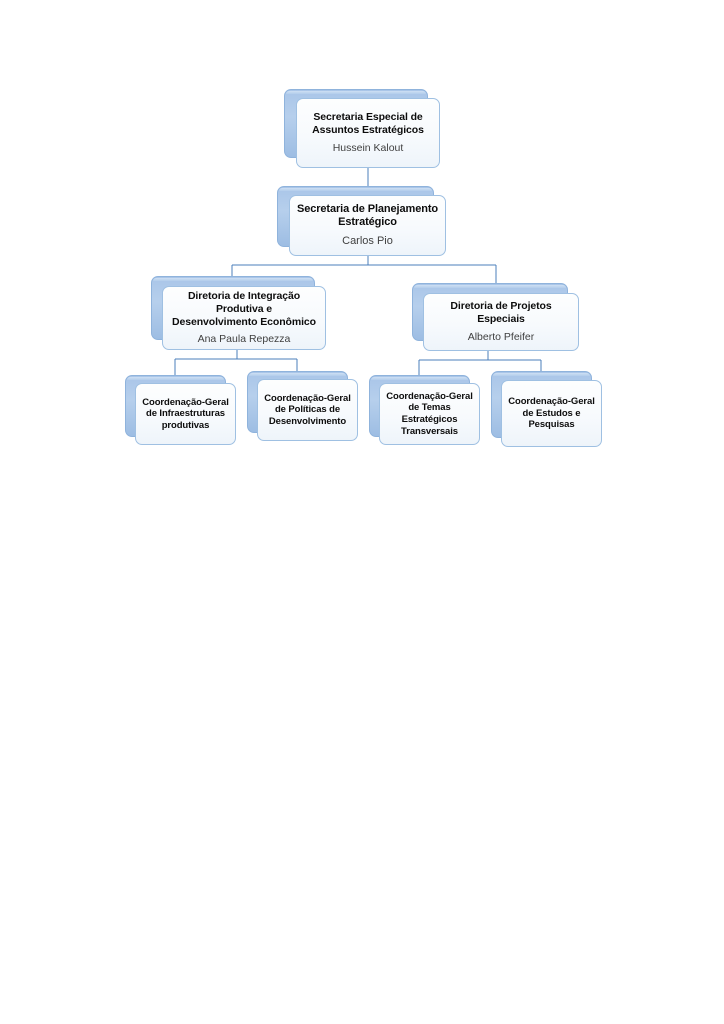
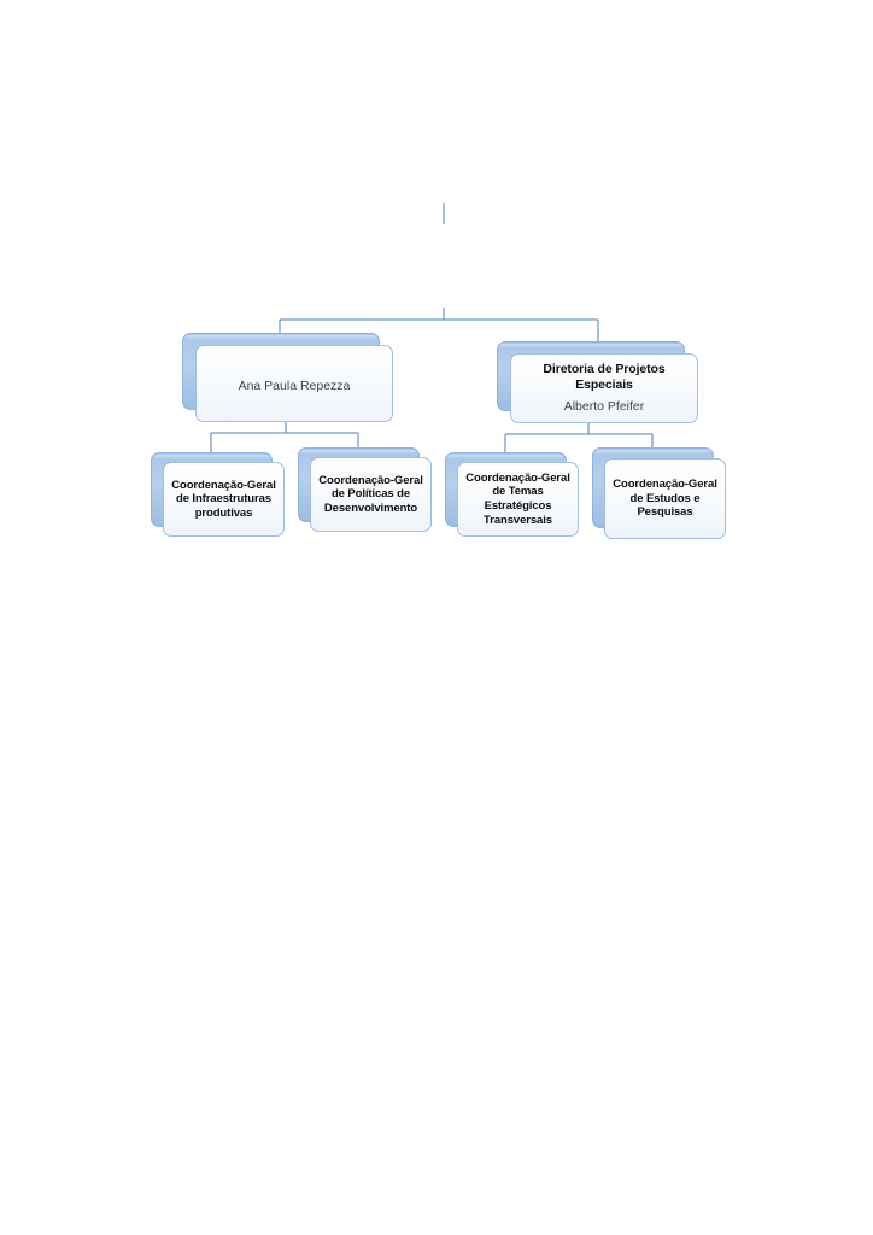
- Secretaria Especial de
- Assuntos Estratégicos
- Hussein Kalout
- Secretaria de Planejamento
- Estratégico
- Carlos Pio
- Diretoria de Integração
- Produtiva e
- Desenvolvimento Econômico
  Ana Paula Repezza
  Diretoria de Projetos Especiais
  Alberto Pfeifer
  Coordenação-Geral
  de Infraestruturas
  produtivas
  Coordenação-Geral
  de Políticas de
  Desenvolvimento
  Coordenação-Geral
  de Temas
  Estratégicos
  Transversais
  Coordenação-Geral
  de Estudos e
  Pesquisas
